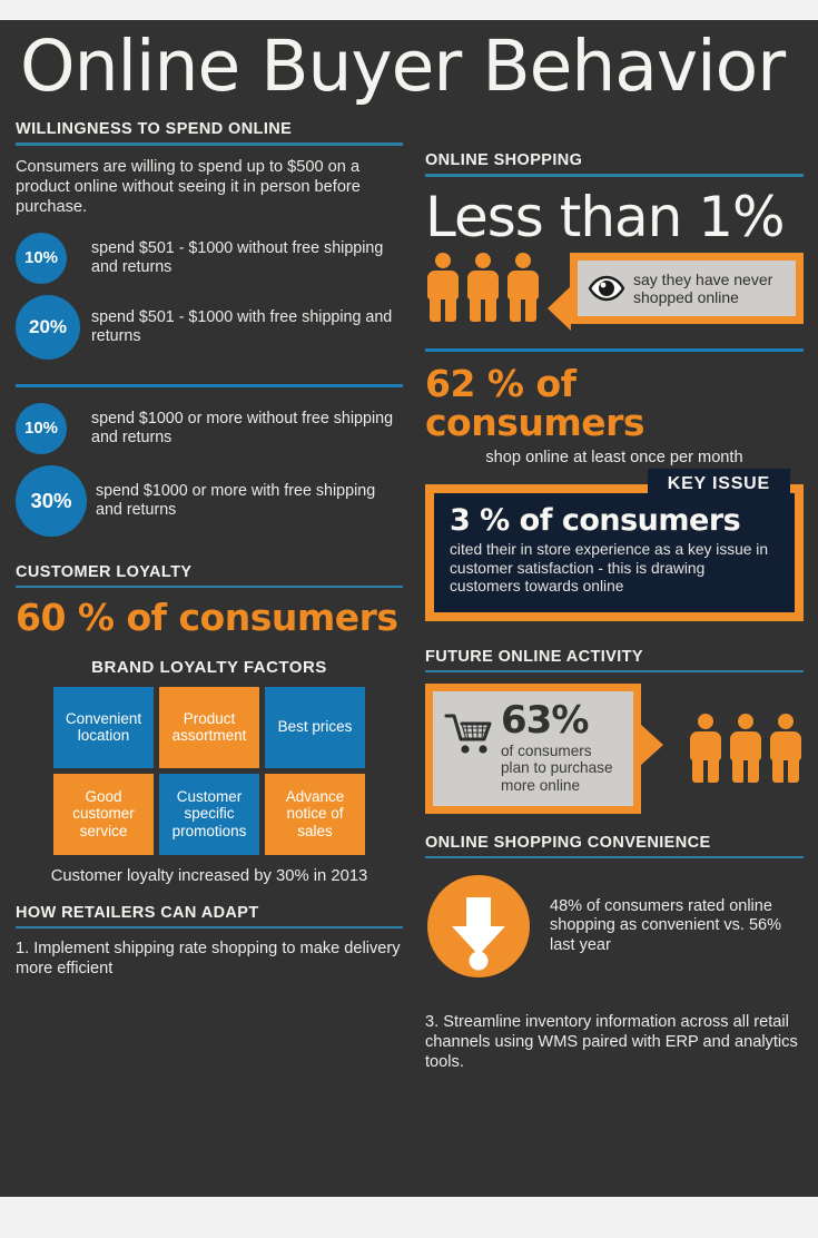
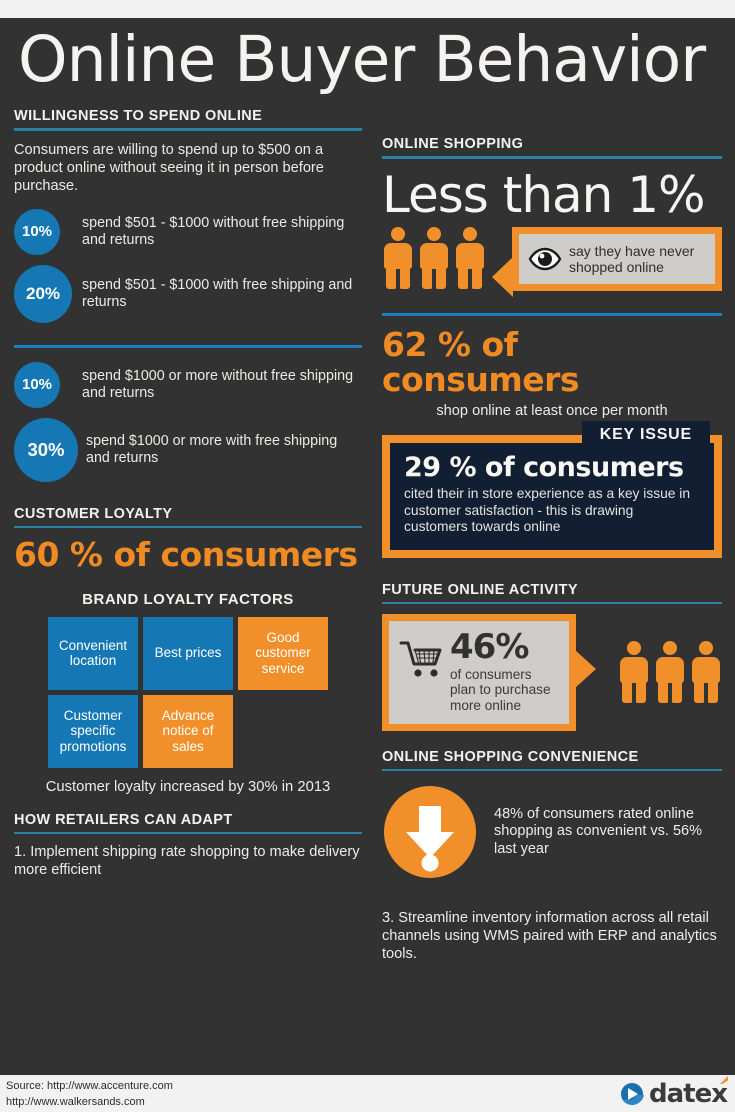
  Online Buyer Behavior
  WILLINGNESS TO SPEND ONLINE
  Consumers are willing to spend up to $500 on a product online without seeing it in person before purchase.
  10%
  spend $501 - $1000 without free shipping and returns
  20%
  spend $501 - $1000 with free shipping and returns
  10%
  spend $1000 or more without free shipping and returns
  30%
  spend $1000 or more with free shipping and returns
  CUSTOMER LOYALTY
  60 % of consumers
  BRAND LOYALTY FACTORS
  Convenient location
- Product assortment
  Best prices
  Good customer service
  Customer specific promotions
  Advance notice of sales
  Customer loyalty increased by 30% in 2013
  HOW RETAILERS CAN ADAPT
  1. Implement shipping rate shopping to make delivery more efficient
  ONLINE SHOPPING
  Less than 1%
  say they have never shopped online
  62 % of consumers
  shop online at least once per month
  KEY ISSUE
- 3 % of consumers
+ 29 % of consumers
  cited their in store experience as a key issue in customer satisfaction - this is drawing customers towards online
  FUTURE ONLINE ACTIVITY
- 63%
+ 46%
  of consumers plan to purchase more online
  ONLINE SHOPPING CONVENIENCE
  48% of consumers rated online shopping as convenient vs. 56% last year
  3. Streamline inventory information across all retail channels using WMS paired with ERP and analytics tools.
+ Source: http://www.accenture.com
+ http://www.walkersands.com
+ datex
